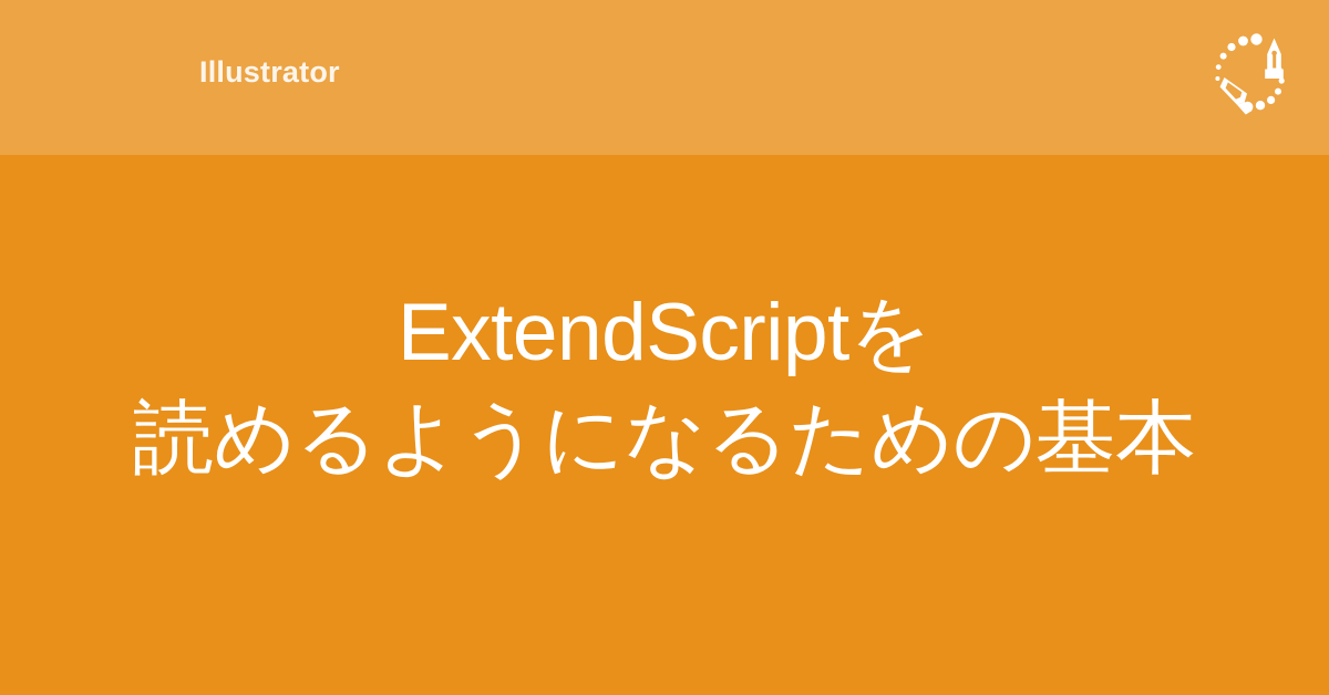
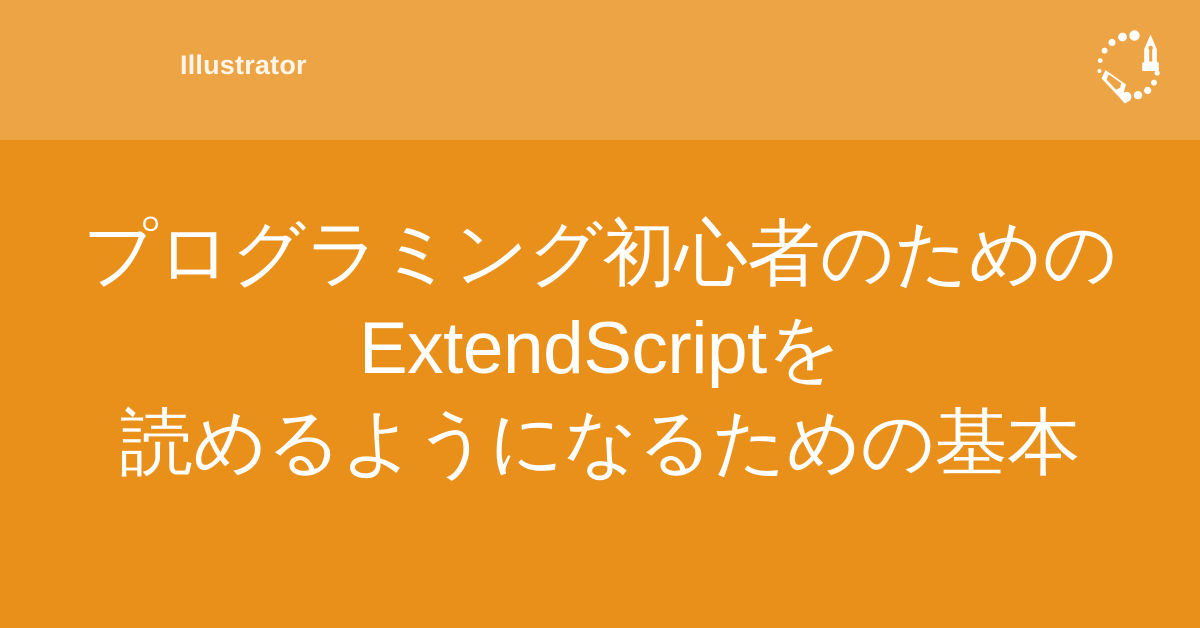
  Illustrator
+ プログラミング初心者のための
  ExtendScriptを
  読めるようになるための基本
